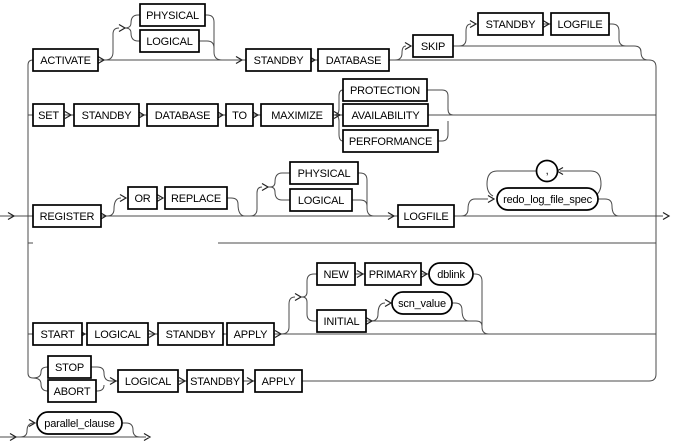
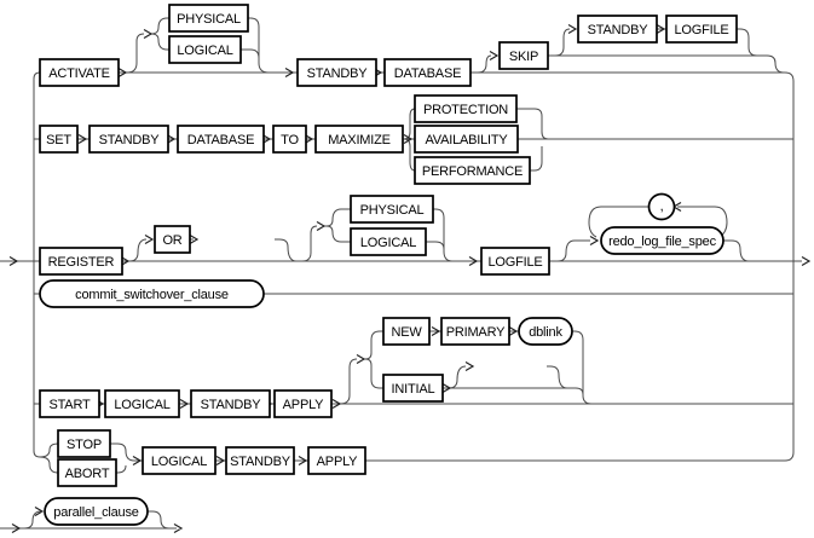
  ACTIVATE
  PHYSICAL
  LOGICAL
  STANDBY
  DATABASE
  SKIP
  STANDBY
  LOGFILE
  SET
  STANDBY
  DATABASE
  TO
  MAXIMIZE
  PROTECTION
  AVAILABILITY
  PERFORMANCE
  REGISTER
  OR
- REPLACE
  PHYSICAL
  LOGICAL
  LOGFILE
  redo_log_file_spec
  ,
+ commit_switchover_clause
  START
  LOGICAL
  STANDBY
  APPLY
  NEW
  PRIMARY
  dblink
  INITIAL
- scn_value
  STOP
  ABORT
  LOGICAL
  STANDBY
  APPLY
  parallel_clause
